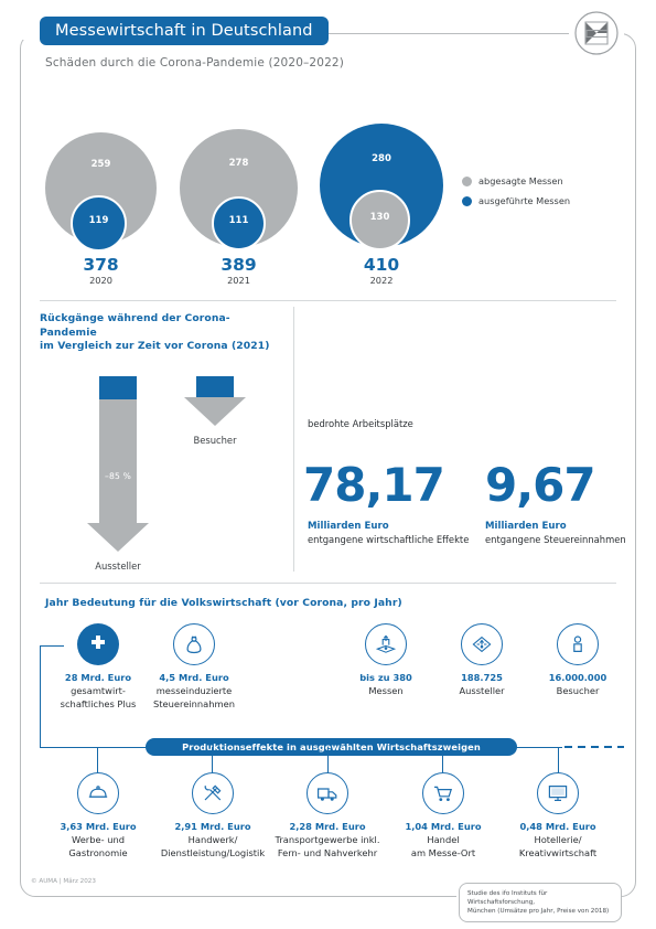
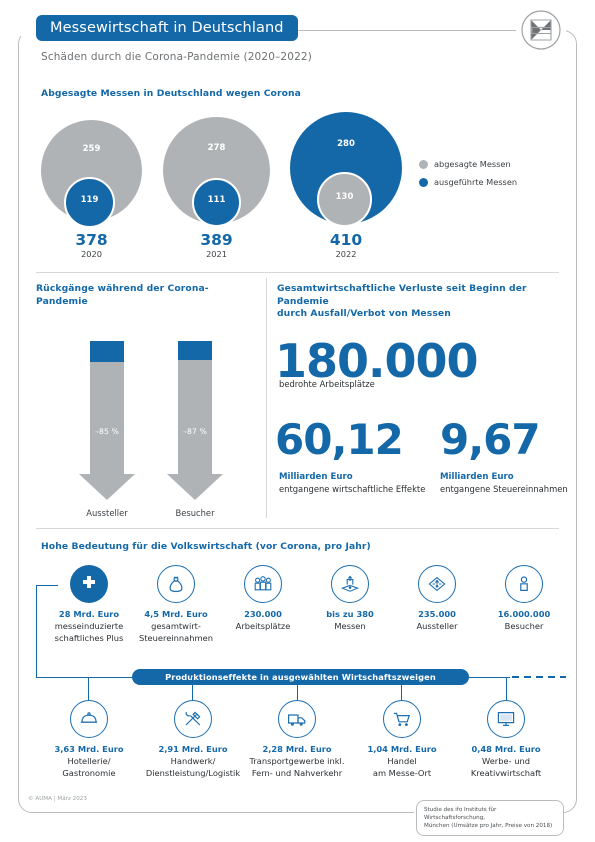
  Messewirtschaft in Deutschland
  Schäden durch die Corona-Pandemie (2020–2022)
+ Abgesagte Messen in Deutschland wegen Corona
  259
  119
  378
  2020
  278
  111
  389
  2021
  280
  130
  410
  2022
  abgesagte Messen
  ausgeführte Messen
  Rückgänge während der Corona-Pandemie
- im Vergleich zur Zeit vor Corona (2021)
  –85 %
  Aussteller
+ –87 %
  Besucher
+ Gesamtwirtschaftliche Verluste seit Beginn der Pandemie
+ durch Ausfall/Verbot von Messen
+ 180.000
  bedrohte Arbeitsplätze
- 78,17
+ 60,12
  Milliarden Euro
  entgangene wirtschaftliche Effekte
  9,67
  Milliarden Euro
  entgangene Steuereinnahmen
- Jahr Bedeutung für die Volkswirtschaft (vor Corona, pro Jahr)
+ Hohe Bedeutung für die Volkswirtschaft (vor Corona, pro Jahr)
  28 Mrd. Euro
- gesamtwirt-
+ messeinduzierte
  schaftliches Plus
  4,5 Mrd. Euro
- messeinduzierte
+ gesamtwirt-
  Steuereinnahmen
+ 230.000
+ Arbeitsplätze
  bis zu 380
  Messen
- 188.725
+ 235.000
  Aussteller
  16.000.000
  Besucher
  Produktionseffekte in ausgwählten Wirtschaftszweigen
  3,63 Mrd. Euro
- Werbe- und
+ Hotellerie/
  Gastronomie
  2,91 Mrd. Euro
  Handwerk/
  Dienstleistung/Logistik
  2,28 Mrd. Euro
  Transportgewerbe inkl.
  Fern- und Nahverkehr
  1,04 Mrd. Euro
  Handel
  am Messe-Ort
  0,48 Mrd. Euro
- Hotellerie/
+ Werbe- und
  Kreativwirtschaft
